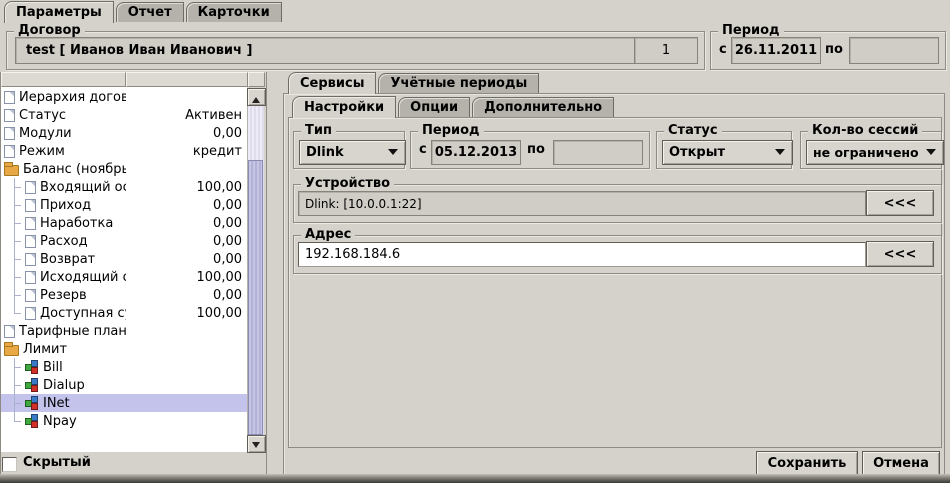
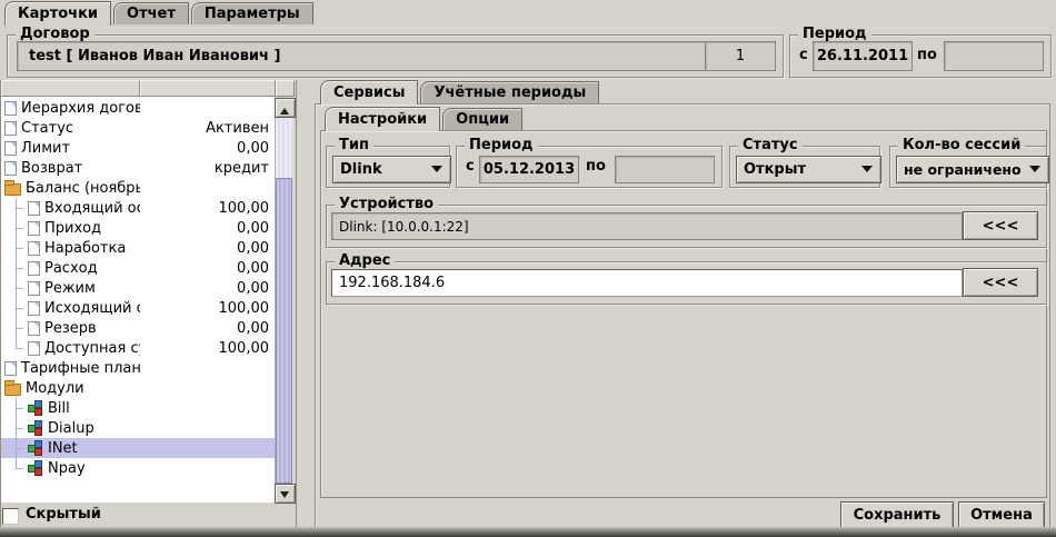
- Параметры
+ Карточки
  Отчет
- Карточки
+ Параметры
  Договор
  test [ Иванов Иван Иванович ]
  1
  Период
  с
  26.11.2011
  по
  Иерархия догов
  Статус
  Активен
- Модули
+ Лимит
  0,00
- Режим
+ Возврат
  кредит
  Баланс (ноябрь
  Входящий о
  100,00
  Приход
  0,00
  Наработка
  0,00
  Расход
  0,00
- Возврат
+ Режим
  0,00
  Исходящий
  100,00
  Резерв
  0,00
  Доступная с
  100,00
  Тарифные план
- Лимит
+ Модули
  Bill
  Dialup
  INet
  Npay
  Скрытый
  Сервисы
  Учётные периоды
  Настройки
  Опции
- Дополнительно
  Тип
  Dlink
  Период
  с
  05.12.2013
  по
  Статус
  Открыт
  Кол-во сессий
  не ограничено
  Устройство
  Dlink: [10.0.0.1:22]
  <<<
  Адрес
  192.168.184.6
  <<<
  Сохранить
  Отмена
